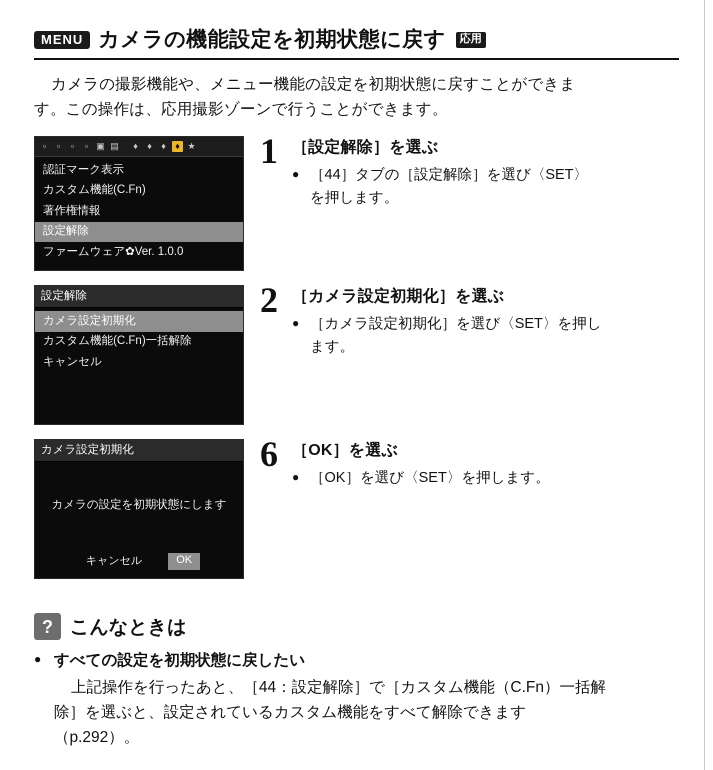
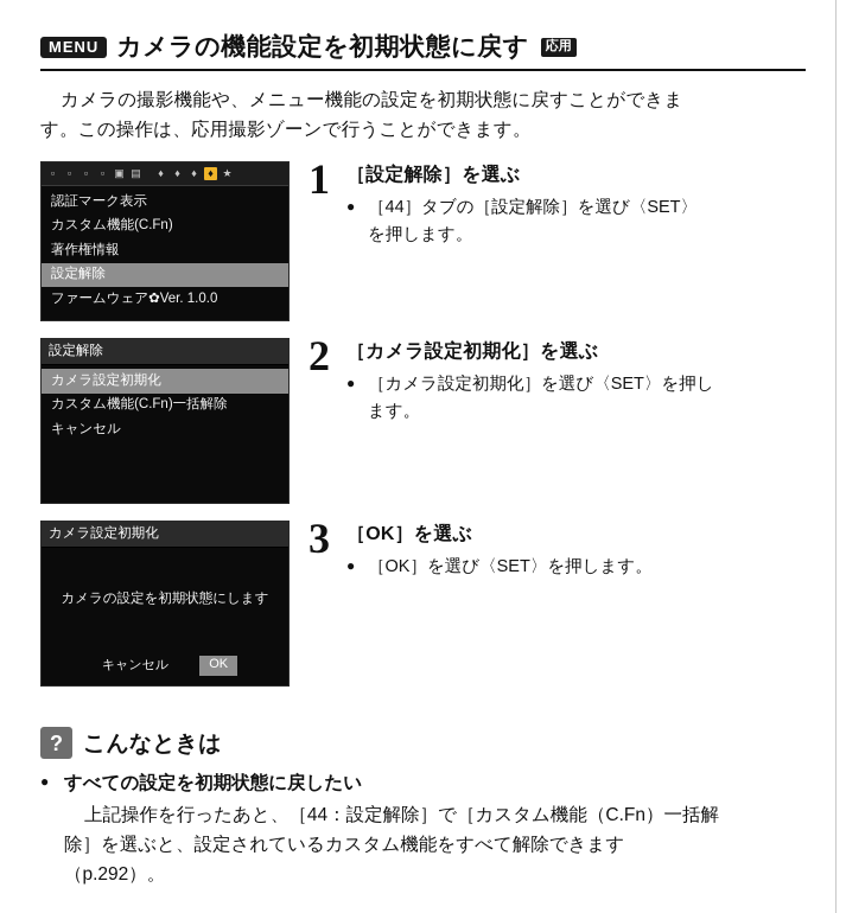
  MENU
  カメラの機能設定を初期状態に戻す
  応用
  カメラの撮影機能や、メニュー機能の設定を初期状態に戻すことができま
  す。この操作は、応用撮影ゾーンで行うことができます。
  ▫
  ▫
  ▫
  ▫
  ▣
  ▤
  ♦
  ♦
  ♦
  ♦
  ★
  認証マーク表示
  カスタム機能(C.Fn)
  著作権情報
  設定解除
  ファームウェア✿Ver. 1.0.0
  1
  ［設定解除］を選ぶ
  ●
  ［44］タブの［設定解除］を選び〈SET〉
  を押します。
  設定解除
  カメラ設定初期化
  カスタム機能(C.Fn)一括解除
  キャンセル
  2
  ［カメラ設定初期化］を選ぶ
  ●
  ［カメラ設定初期化］を選び〈SET〉を押し
  ます。
  カメラ設定初期化
  カメラの設定を初期状態にします
  キャンセル
  OK
- 6
+ 3
  ［OK］を選ぶ
  ●
  ［OK］を選び〈SET〉を押します。
  ?
  こんなときは
  ●
  すべての設定を初期状態に戻したい
  上記操作を行ったあと、［44：設定解除］で［カスタム機能（C.Fn）一括解
  除］を選ぶと、設定されているカスタム機能をすべて解除できます
  （p.292）。
